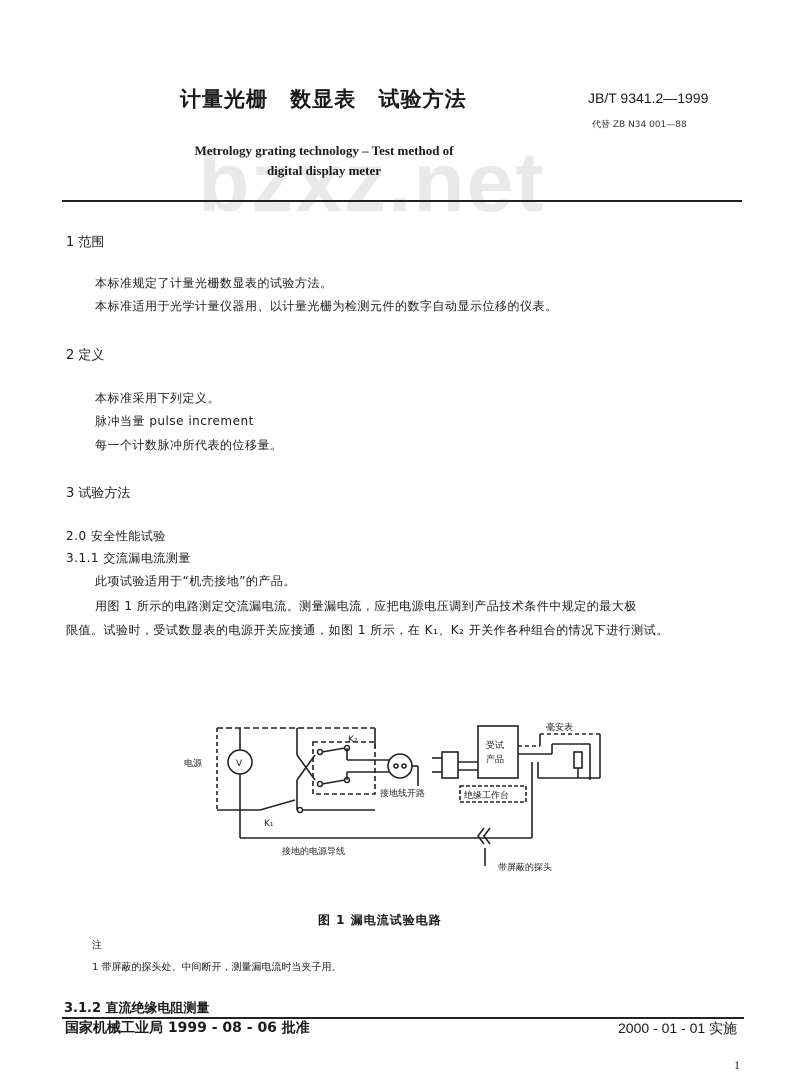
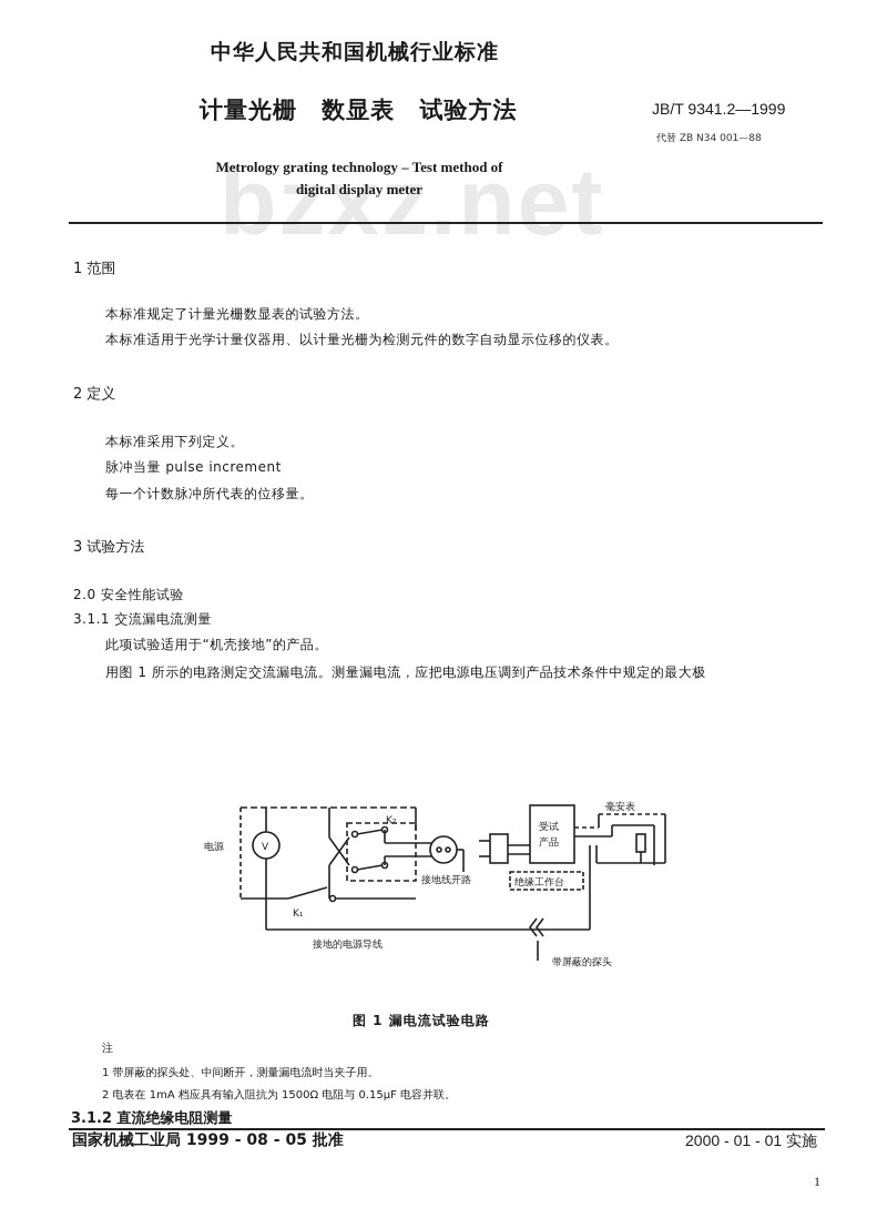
  bzxz.net
+ 中华人民共和国机械行业标准
  计量光栅 数显表 试验方法
  JB/T 9341.2—1999
  代替 ZB N34 001—88
  Metrology grating technology – Test method of
  digital display meter
  1 范围
  本标准规定了计量光栅数显表的试验方法。
  本标准适用于光学计量仪器用、以计量光栅为检测元件的数字自动显示位移的仪表。
  2 定义
  本标准采用下列定义。
  脉冲当量 pulse increment
  每一个计数脉冲所代表的位移量。
  3 试验方法
  2.0 安全性能试验
  3.1.1 交流漏电流测量
  此项试验适用于“机壳接地”的产品。
  用图 1 所示的电路测定交流漏电流。测量漏电流，应把电源电压调到产品技术条件中规定的最大极
- 限值。试验时，受试数显表的电源开关应接通，如图 1 所示，在 K₁、K₂ 开关作各种组合的情况下进行测试。
  电源
  V
  K₂
  K₁
  接地线开路
  受试
  产品
  毫安表
  绝缘工作台
  接地的电源导线
  带屏蔽的探头
  图 1 漏电流试验电路
  注
  1 带屏蔽的探头处、中间断开，测量漏电流时当夹子用。
+ 2 电表在 1mA 档应具有输入阻抗为 1500Ω 电阻与 0.15μF 电容并联。
  3.1.2 直流绝缘电阻测量
- 国家机械工业局 1999 - 08 - 06 批准
+ 国家机械工业局 1999 - 08 - 05 批准
  2000 - 01 - 01 实施
  1
